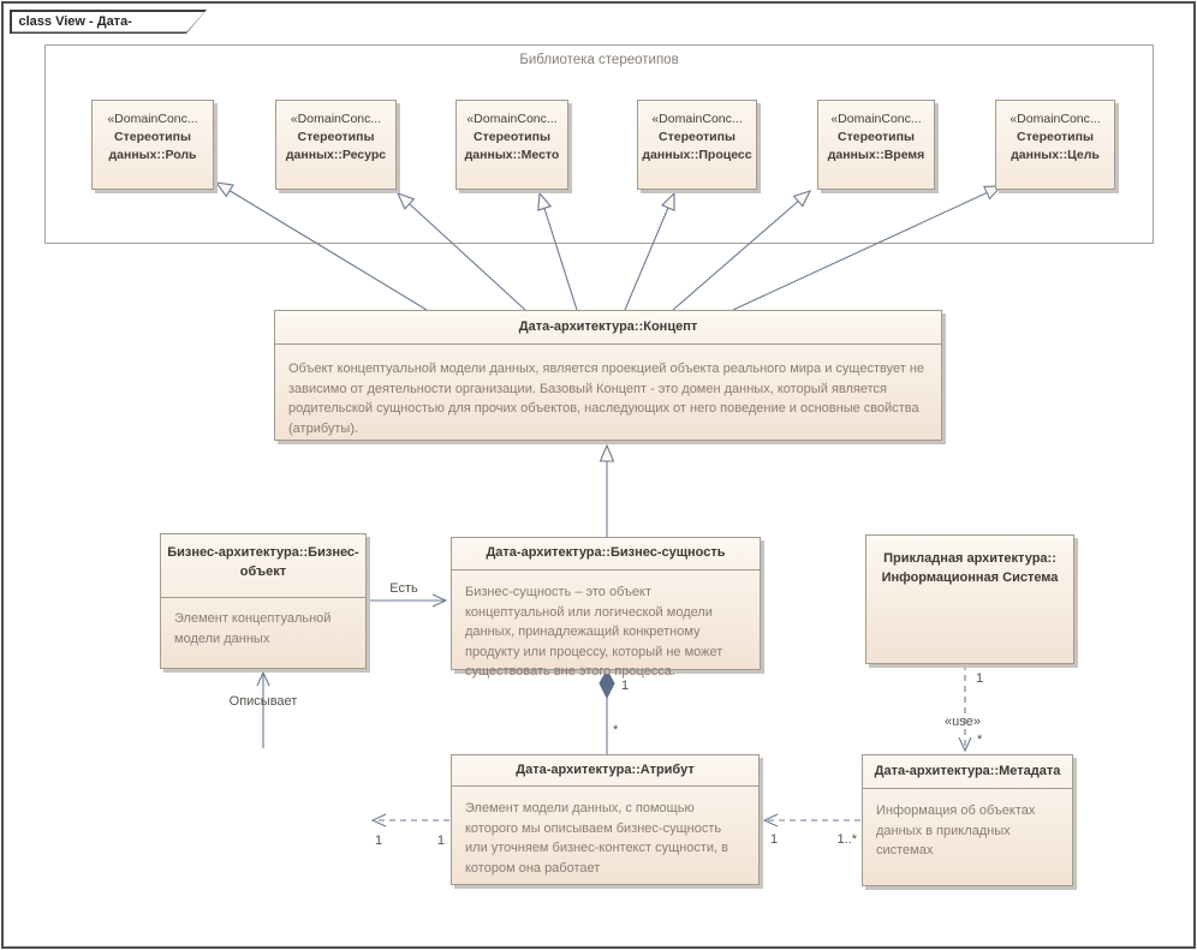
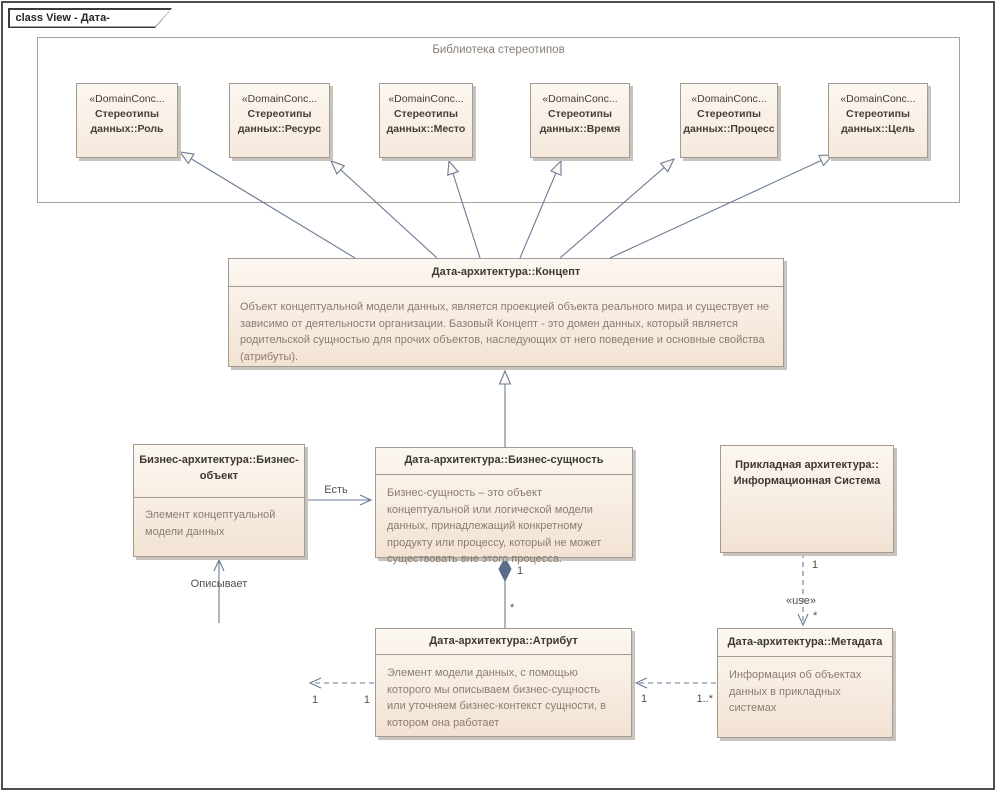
  Библиотека стереотипов
  Есть
  Описывает
  1
  *
  1
  «use»
  *
  1
  1
  1
  1..*
  «DomainConc...
  Стереотипы
  данных::Роль
  «DomainConc...
  Стереотипы
  данных::Ресурс
  «DomainConc...
  Стереотипы
  данных::Место
  «DomainConc...
  Стереотипы
- данных::Процесс
+ данных::Время
  «DomainConc...
  Стереотипы
- данных::Время
+ данных::Процесс
  «DomainConc...
  Стереотипы
  данных::Цель
  Дата-архитектура::Концепт
  Объект концептуальной модели данных, является проекцией объекта реального мира и существует не зависимо от деятельности организации. Базовый Концепт - это домен данных, который является родительской сущностью для прочих объектов, наследующих от него поведение и основные свойства (атрибуты).
  Бизнес-архитектура::Бизнес-
  объект
  Элемент концептуальной модели данных
  Дата-архитектура::Бизнес-сущность
  Бизнес-сущность – это объект концептуальной или логической модели данных, принадлежащий конкретному продукту или процессу, который не может существовать вне этого процесса.
  Прикладная архитектура::
  Информационная Система
  Дата-архитектура::Атрибут
  Элемент модели данных, с помощью которого мы описываем бизнес-сущность или уточняем бизнес-контекст сущности, в котором она работает
  Дата-архитектура::Метадата
  Информация об объектах данных в прикладных системах
